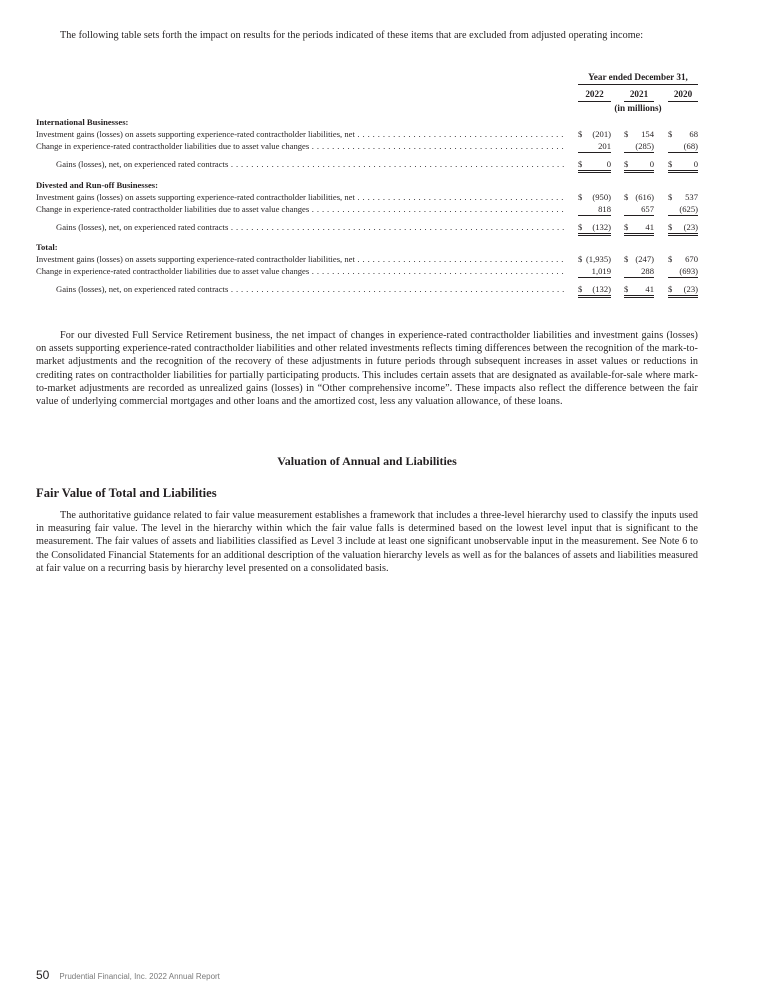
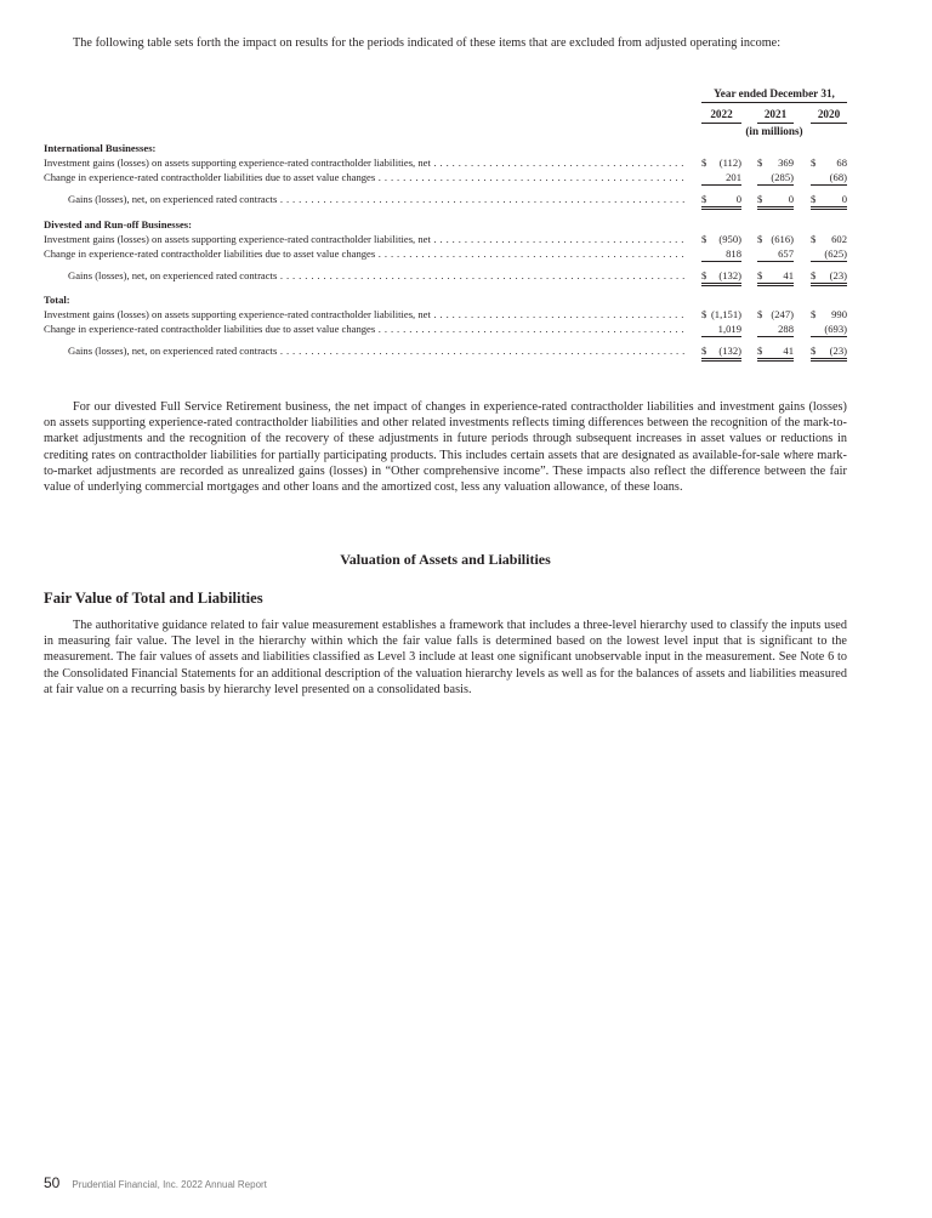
  The following table sets forth the impact on results for the periods indicated of these items that are excluded from adjusted operating income:
  Year ended December 31,
  2022
  2021
  2020
  (in millions)
  International Businesses:
  Investment gains (losses) on assets supporting experience-rated contractholder liabilities, net
  $
- (201)
+ (112)
  $
- 154
+ 369
  $
  68
  Change in experience-rated contractholder liabilities due to asset value changes
  201
  (285)
  (68)
  Gains (losses), net, on experienced rated contracts
  $
  0
  $
  0
  $
  0
  Divested and Run-off Businesses:
  Investment gains (losses) on assets supporting experience-rated contractholder liabilities, net
  $
  (950)
  $
  (616)
  $
- 537
+ 602
  Change in experience-rated contractholder liabilities due to asset value changes
  818
  657
  (625)
  Gains (losses), net, on experienced rated contracts
  $
  (132)
  $
  41
  $
  (23)
  Total:
  Investment gains (losses) on assets supporting experience-rated contractholder liabilities, net
  $
- (1,935)
+ (1,151)
  $
  (247)
  $
- 670
+ 990
  Change in experience-rated contractholder liabilities due to asset value changes
  1,019
  288
  (693)
  Gains (losses), net, on experienced rated contracts
  $
  (132)
  $
  41
  $
  (23)
  For our divested Full Service Retirement business, the net impact of changes in experience-rated contractholder liabilities and investment gains (losses) on assets supporting experience-rated contractholder liabilities and other related investments reflects timing differences between the recognition of the mark-to-market adjustments and the recognition of the recovery of these adjustments in future periods through subsequent increases in asset values or reductions in crediting rates on contractholder liabilities for partially participating products. This includes certain assets that are designated as available-for-sale where mark-to-market adjustments are recorded as unrealized gains (losses) in “Other comprehensive income”. These impacts also reflect the difference between the fair value of underlying commercial mortgages and other loans and the amortized cost, less any valuation allowance, of these loans.
- Valuation of Annual and Liabilities
+ Valuation of Assets and Liabilities
  Fair Value of Total and Liabilities
  The authoritative guidance related to fair value measurement establishes a framework that includes a three-level hierarchy used to classify the inputs used in measuring fair value. The level in the hierarchy within which the fair value falls is determined based on the lowest level input that is significant to the measurement. The fair values of assets and liabilities classified as Level 3 include at least one significant unobservable input in the measurement. See Note 6 to the Consolidated Financial Statements for an additional description of the valuation hierarchy levels as well as for the balances of assets and liabilities measured at fair value on a recurring basis by hierarchy level presented on a consolidated basis.
  50 Prudential Financial, Inc. 2022 Annual Report
